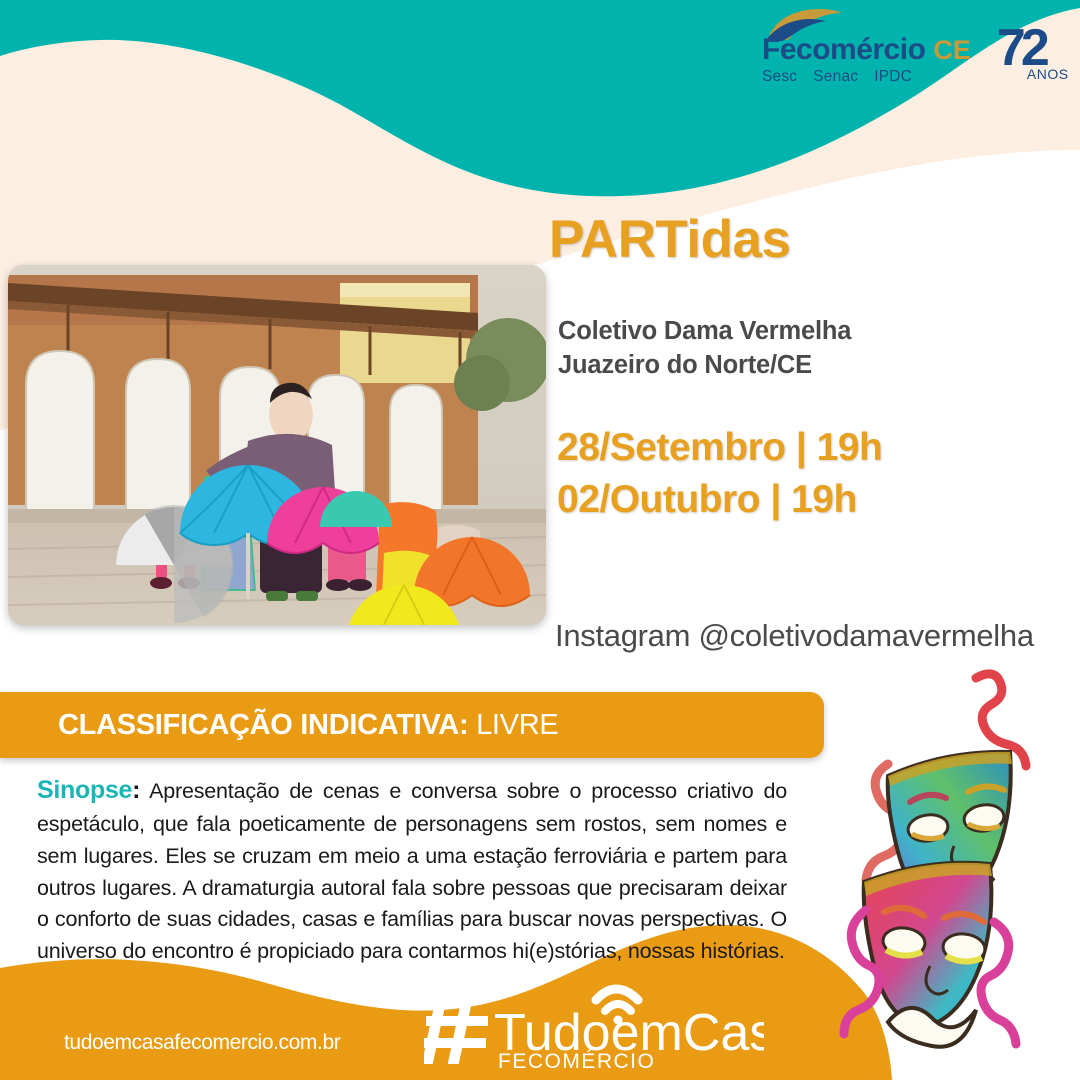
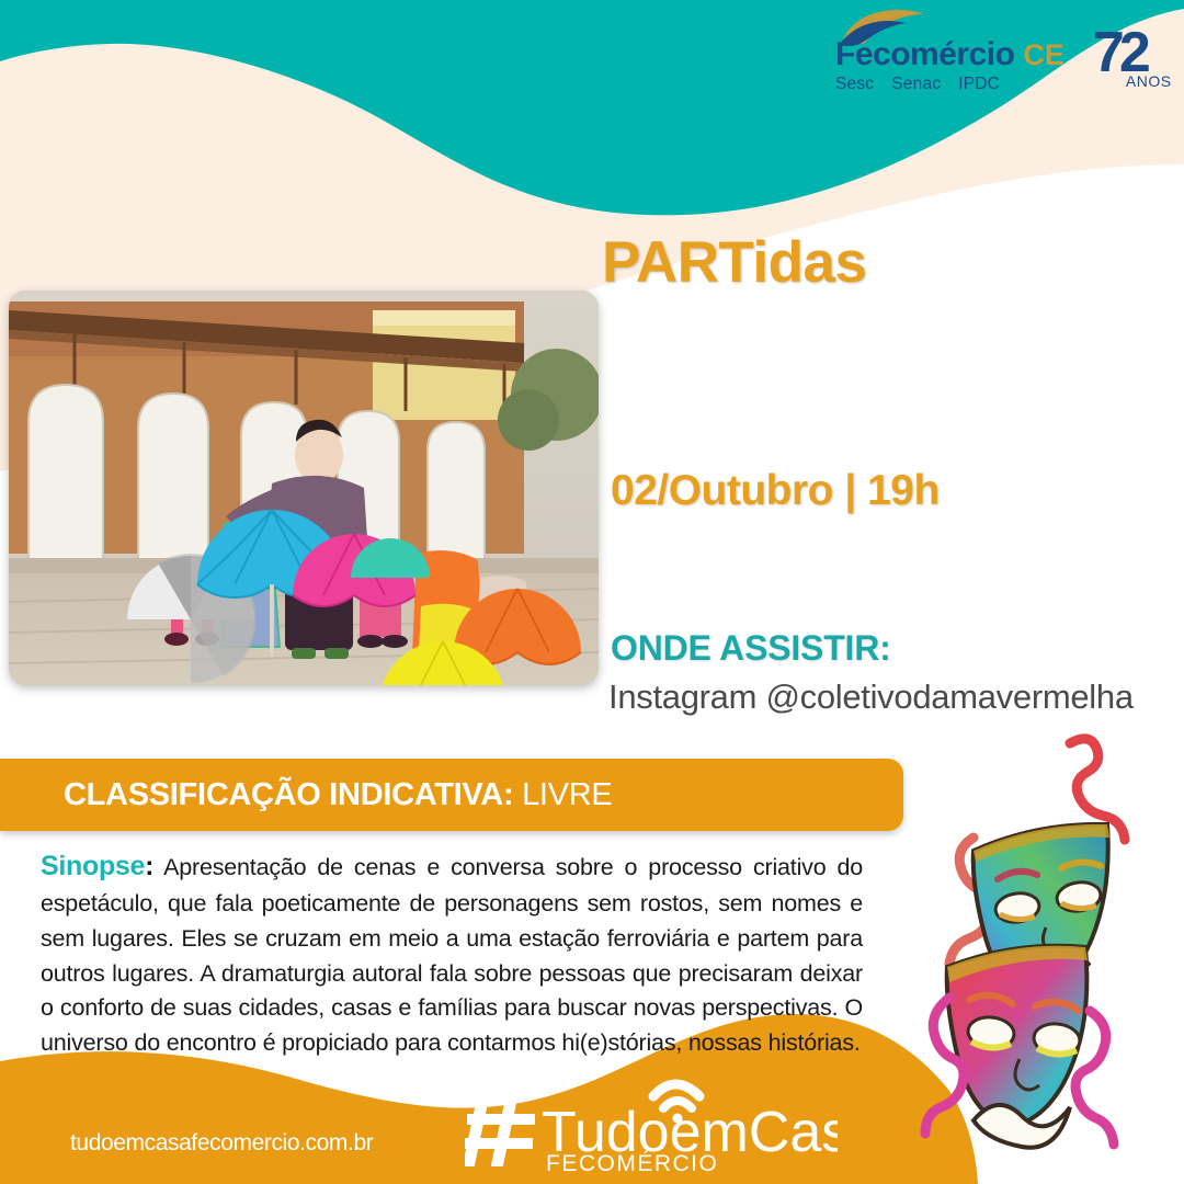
  Fecomércio
  CE
  Sesc
  Senac
  IPDC
  72
  ANOS
  PARTidas
- Coletivo Dama Vermelha
- Juazeiro do Norte/CE
- 28/Setembro | 19h
  02/Outubro | 19h
+ ONDE ASSISTIR:
  Instagram @coletivodamavermelha
  CLASSIFICAÇÃO INDICATIVA: LIVRE
  Sinopse: Apresentação de cenas e conversa sobre o processo criativo do espetáculo, que fala poeticamente de personagens sem rostos, sem nomes e sem lugares. Eles se cruzam em meio a uma estação ferroviária e partem para outros lugares. A dramaturgia autoral fala sobre pessoas que precisaram deixar o conforto de suas cidades, casas e famílias para buscar novas perspectivas. O universo do encontro é propiciado para contarmos hi(e)stórias, nossas histórias.
  tudoemcasafecomercio.com.br
  TudoemCas
  FECOMÉRCIO
